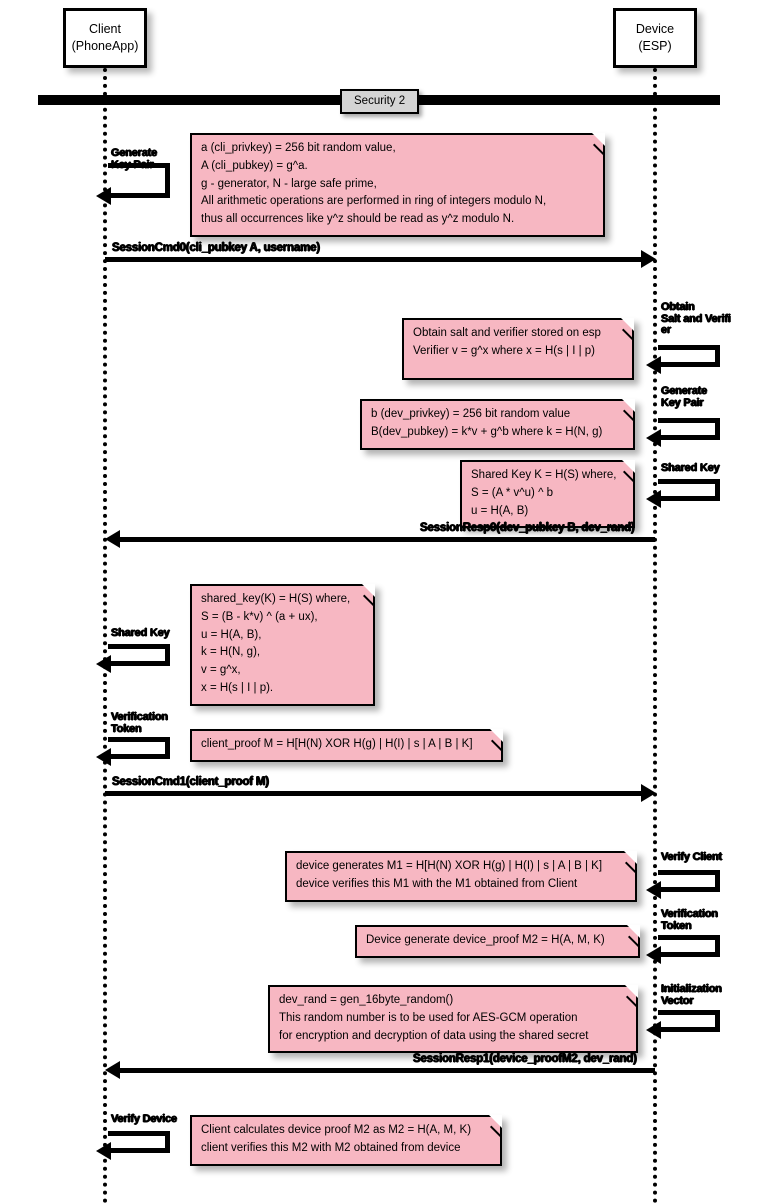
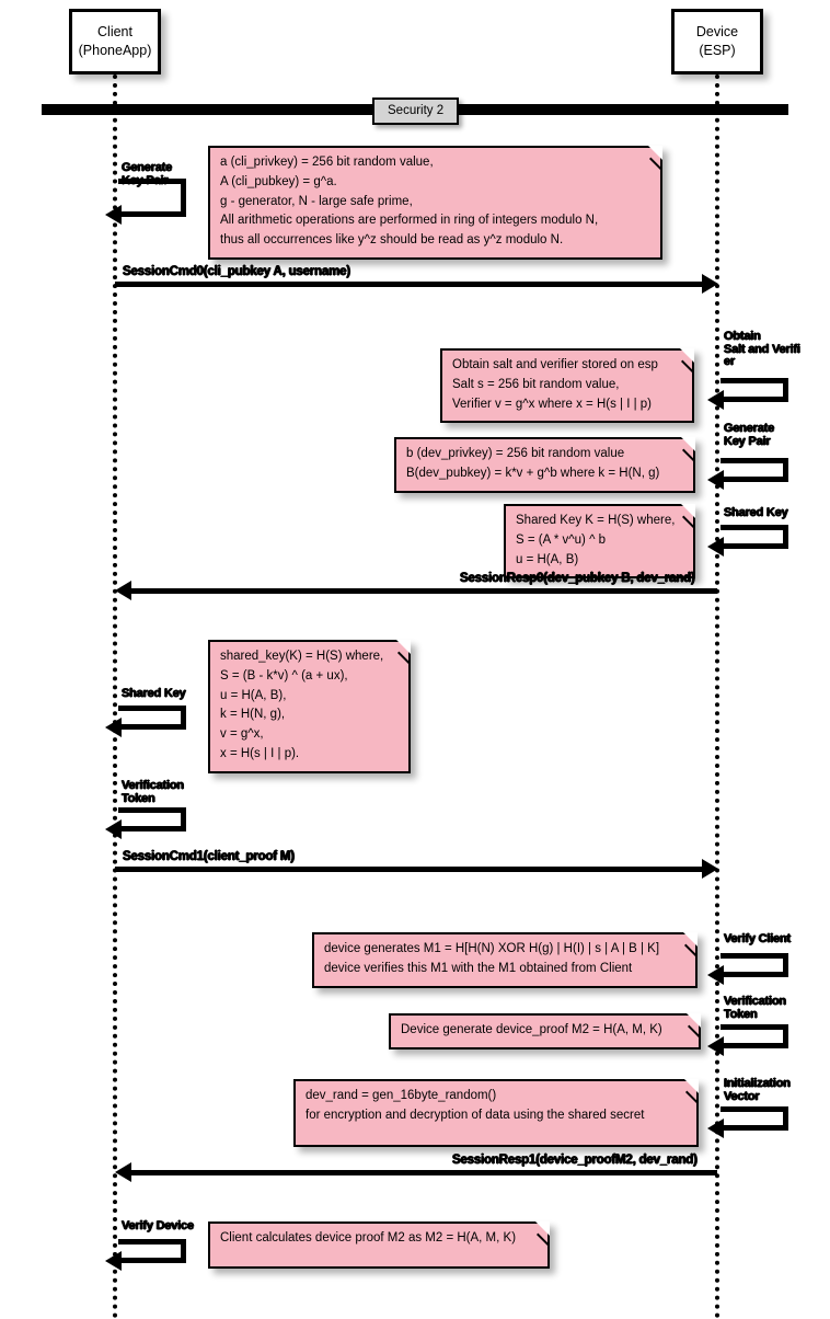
  Security 2
  Client
  (PhoneApp)
  Device
  (ESP)
  SessionCmd0(cli_pubkey A, username)
  SessionResp0(dev_pubkey B, dev_rand)
  SessionCmd1(client_proof M)
  SessionResp1(device_proofM2, dev_rand)
  Generate
  Key Pair
  Obtain
  Salt and Verifi
  er
  Generate
  Key Pair
  Shared Key
  Shared Key
  Verification
  Token
  Verify Client
  Verification
  Token
  Initialization
  Vector
  Verify Device
  a (cli_privkey) = 256 bit random value,
  A (cli_pubkey) = g^a.
  g - generator, N - large safe prime,
  All arithmetic operations are performed in ring of integers modulo N,
  thus all occurrences like y^z should be read as y^z modulo N.
  Obtain salt and verifier stored on esp
+ Salt s = 256 bit random value,
  Verifier v = g^x where x = H(s | I | p)
  b (dev_privkey) = 256 bit random value
  B(dev_pubkey) = k*v + g^b where k = H(N, g)
  Shared Key K = H(S) where,
  S = (A * v^u) ^ b
  u = H(A, B)
  shared_key(K) = H(S) where,
  S = (B - k*v) ^ (a + ux),
  u = H(A, B),
  k = H(N, g),
  v = g^x,
  x = H(s | I | p).
- client_proof M = H[H(N) XOR H(g) | H(I) | s | A | B | K]
  device generates M1 = H[H(N) XOR H(g) | H(I) | s | A | B | K]
  device verifies this M1 with the M1 obtained from Client
  Device generate device_proof M2 = H(A, M, K)
  dev_rand = gen_16byte_random()
- This random number is to be used for AES-GCM operation
  for encryption and decryption of data using the shared secret
  Client calculates device proof M2 as M2 = H(A, M, K)
- client verifies this M2 with M2 obtained from device
